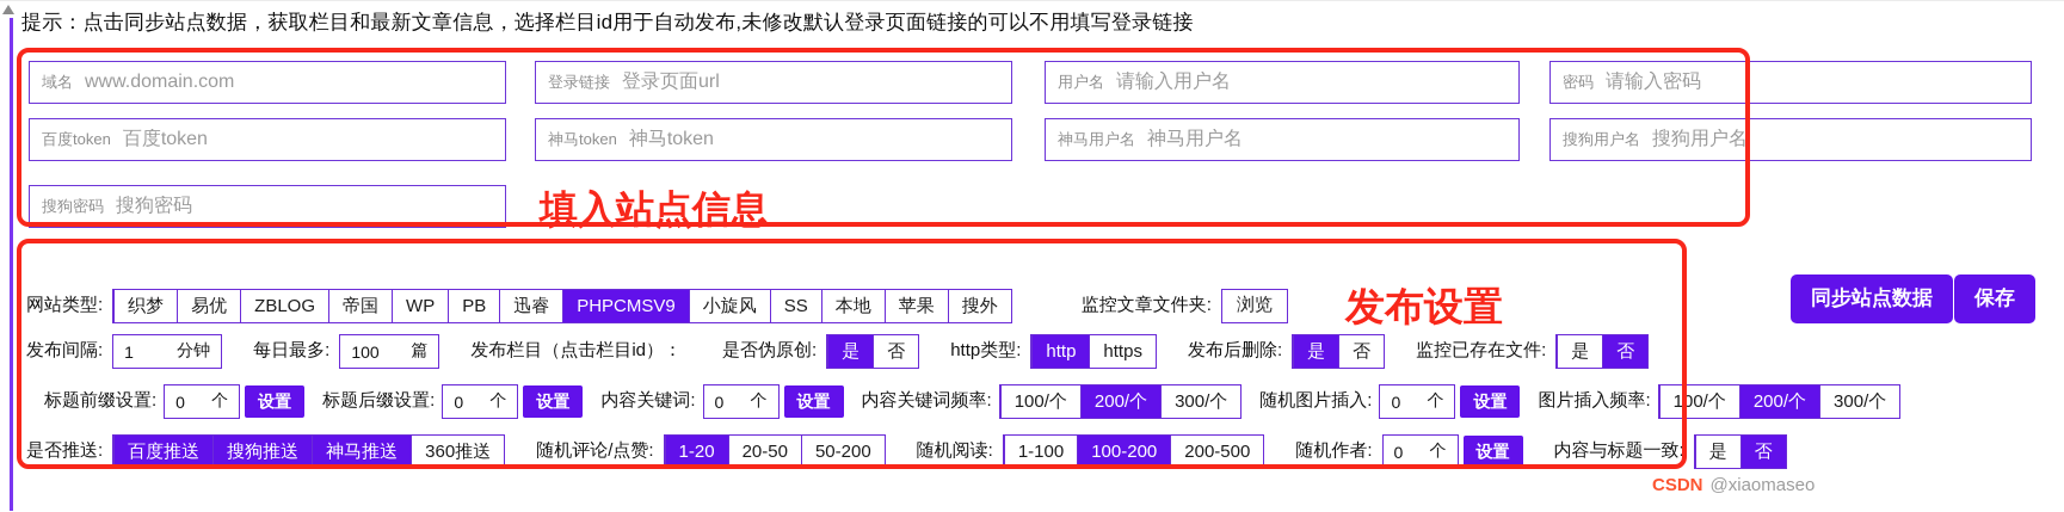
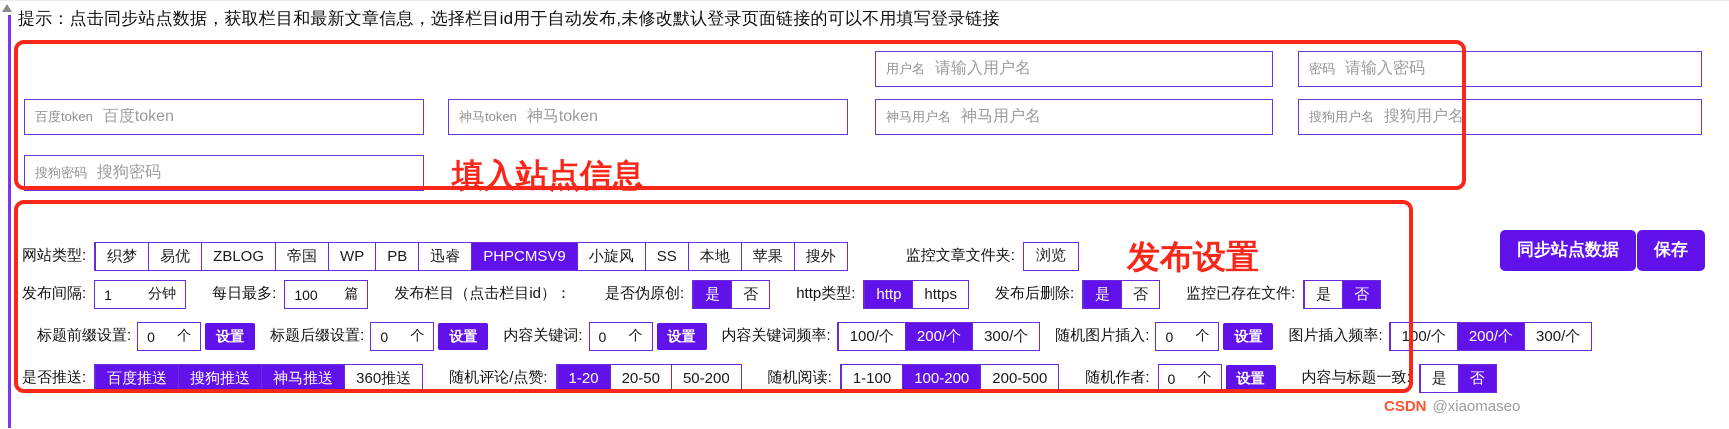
  提示：点击同步站点数据，获取栏目和最新文章信息，选择栏目id用于自动发布,未修改默认登录页面链接的可以不用填写登录链接
  填入站点信息
- 域名
- www.domain.com
- 登录链接
- 登录页面url
  用户名
  请输入用户名
  密码
  请输入密码
  百度token
  百度token
  神马token
  神马token
  神马用户名
  神马用户名
  搜狗用户名
  搜狗用户名
  搜狗密码
  搜狗密码
  网站类型:
  织梦
  易优
  ZBLOG
  帝国
  WP
  PB
  迅睿
  PHPCMSV9
  小旋风
  SS
  本地
  苹果
  搜外
  监控文章文件夹:
  浏览
  发布设置
  发布间隔:
  1
  分钟
  每日最多:
  100
  篇
  发布栏目（点击栏目id）：
  是否伪原创:
  是
  否
  http类型:
  http
  https
  发布后删除:
  是
  否
  监控已存在文件:
  是
  否
  标题前缀设置:
  0
  个
  设置
  标题后缀设置:
  0
  个
  设置
  内容关键词:
  0
  个
  设置
  内容关键词频率:
  100/个
  200/个
  300/个
  随机图片插入:
  0
  个
  设置
  图片插入频率:
  100/个
  200/个
  300/个
  是否推送:
  百度推送
  搜狗推送
  神马推送
  360推送
  随机评论/点赞:
  1-20
  20-50
  50-200
  随机阅读:
  1-100
  100-200
  200-500
  随机作者:
  0
  个
  设置
  内容与标题一致:
  是
  否
  同步站点数据
  保存
  CSDN @xiaomaseo
